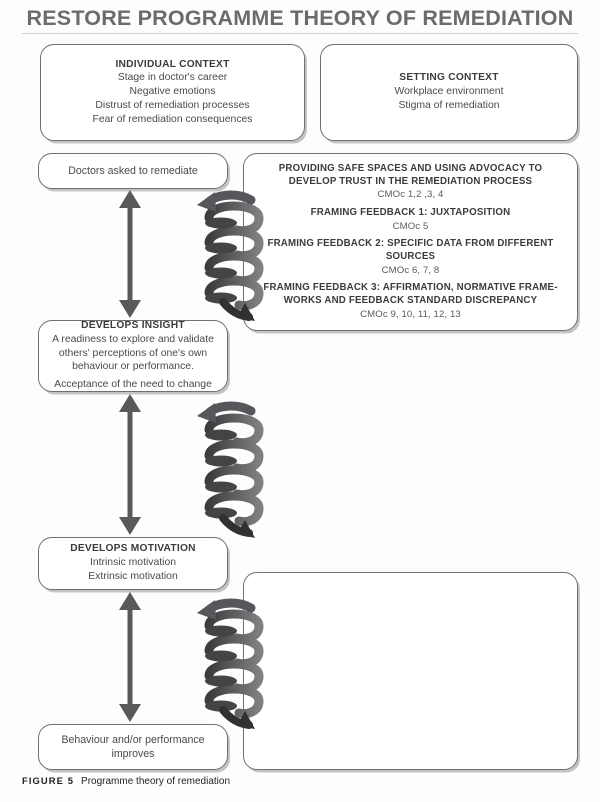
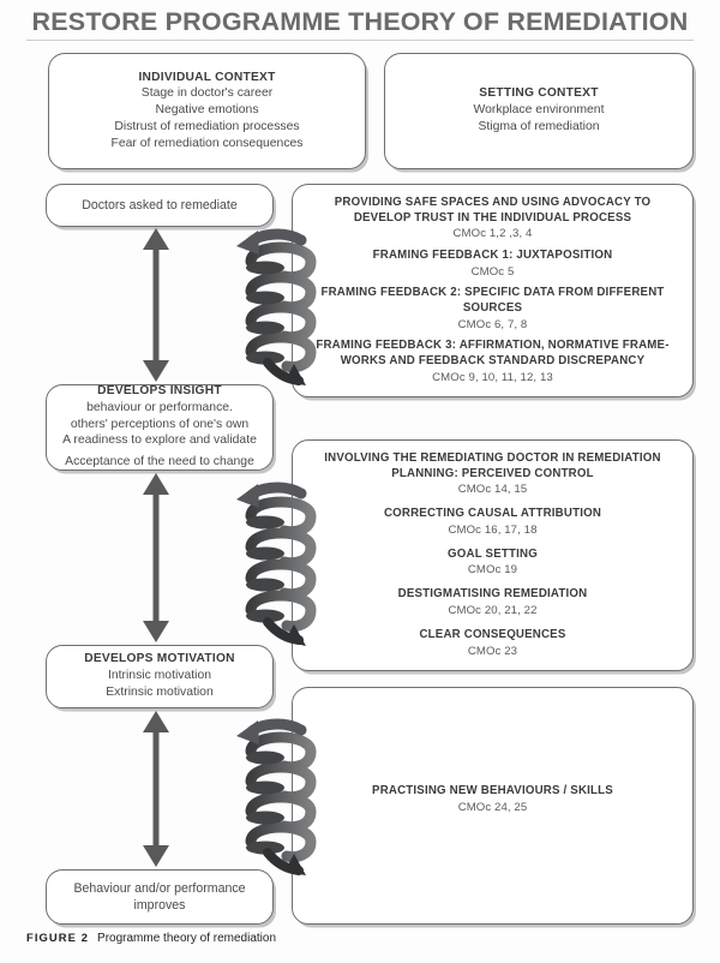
  RESTORE PROGRAMME THEORY OF REMEDIATION
  INDIVIDUAL CONTEXT
  Stage in doctor's career
  Negative emotions
  Distrust of remediation processes
  Fear of remediation consequences
  SETTING CONTEXT
  Workplace environment
  Stigma of remediation
  Doctors asked to remediate
  DEVELOPS INSIGHT
- A readiness to explore and validate
+ behaviour or performance.
  others' perceptions of one's own
- behaviour or performance.
+ A readiness to explore and validate
  Acceptance of the need to change
  DEVELOPS MOTIVATION
  Intrinsic motivation
  Extrinsic motivation
  Behaviour and/or performance
  improves
- PROVIDING SAFE SPACES AND USING ADVOCACY TO DEVELOP TRUST IN THE REMEDIATION PROCESS
+ PROVIDING SAFE SPACES AND USING ADVOCACY TO DEVELOP TRUST IN THE INDIVIDUAL PROCESS
  CMOc 1,2 ,3, 4
  FRAMING FEEDBACK 1: JUXTAPOSITION
  CMOc 5
  FRAMING FEEDBACK 2: SPECIFIC DATA FROM DIFFERENT SOURCES
  CMOc 6, 7, 8
  FRAMING FEEDBACK 3: AFFIRMATION, NORMATIVE FRAME-WORKS AND FEEDBACK STANDARD DISCREPANCY
  CMOc 9, 10, 11, 12, 13
+ INVOLVING THE REMEDIATING DOCTOR IN REMEDIATION PLANNING: PERCEIVED CONTROL
+ CMOc 14, 15
+ CORRECTING CAUSAL ATTRIBUTION
+ CMOc 16, 17, 18
+ GOAL SETTING
+ CMOc 19
+ DESTIGMATISING REMEDIATION
+ CMOc 20, 21, 22
+ CLEAR CONSEQUENCES
+ CMOc 23
+ PRACTISING NEW BEHAVIOURS / SKILLS
+ CMOc 24, 25
- FIGURE 5 Programme theory of remediation
+ FIGURE 2 Programme theory of remediation
